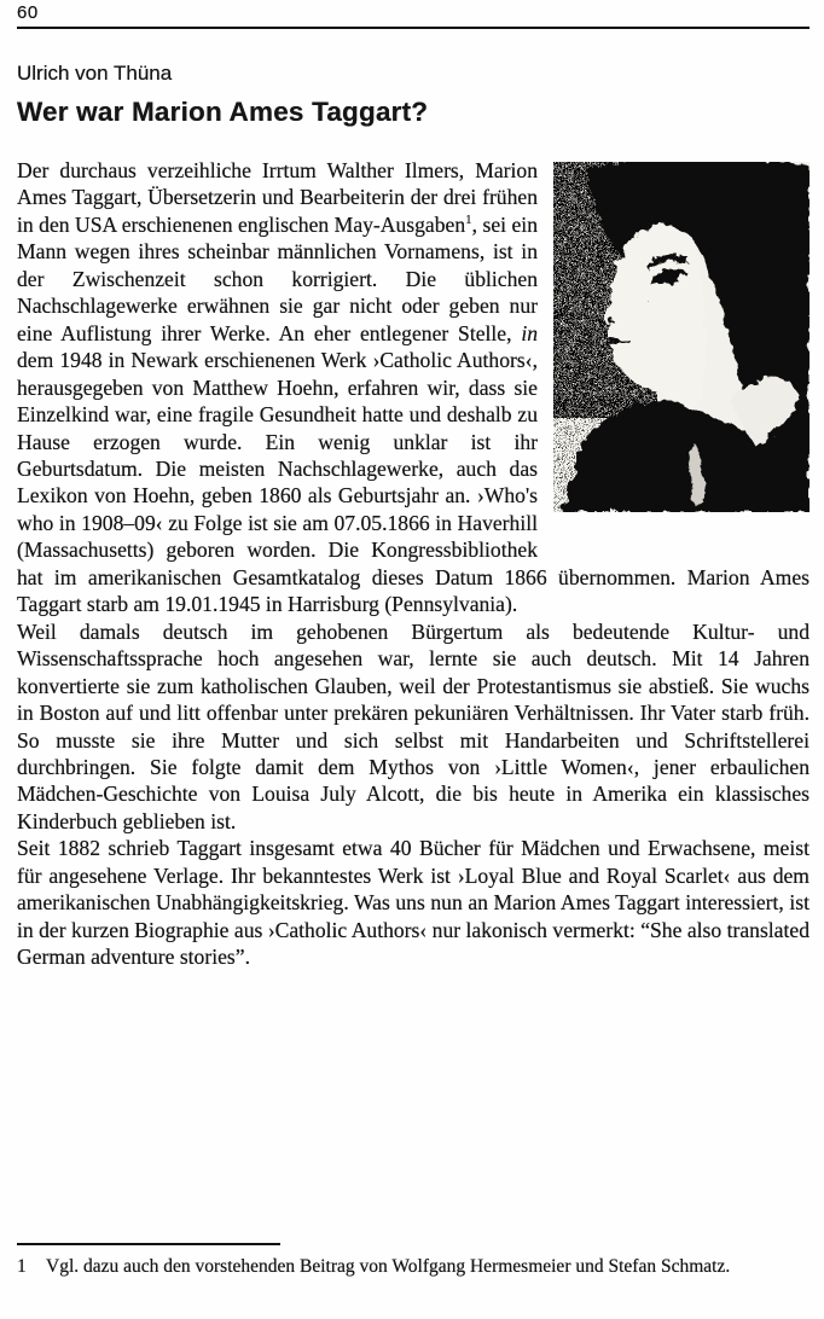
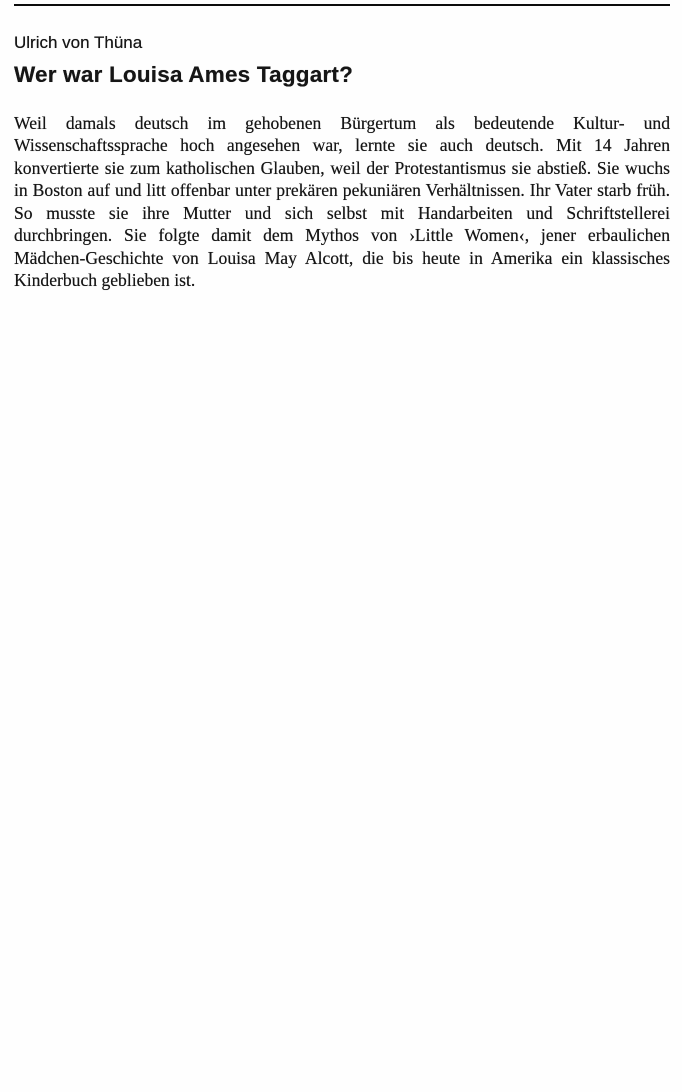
- 60
  Ulrich von Thüna
- Wer war Marion Ames Taggart?
+ Wer war Louisa Ames Taggart?
- Der durchaus verzeihliche Irrtum Walther Ilmers, Marion Ames Taggart, Übersetzerin und Bearbeiterin der drei frühen in den USA erschienenen englischen May-Ausgaben1, sei ein Mann wegen ihres scheinbar männlichen Vornamens, ist in der Zwischenzeit schon korrigiert. Die üblichen Nachschlagewerke erwähnen sie gar nicht oder geben nur eine Auflistung ihrer Werke. An eher entlegener Stelle, in dem 1948 in Newark erschienenen Werk ›Catholic Authors‹, herausgegeben von Matthew Hoehn, erfahren wir, dass sie Einzelkind war, eine fragile Gesundheit hatte und deshalb zu Hause erzogen wurde. Ein wenig unklar ist ihr Geburtsdatum. Die meisten Nachschlagewerke, auch das Lexikon von Hoehn, geben 1860 als Geburtsjahr an. ›Who's who in 1908–09‹ zu Folge ist sie am 07.05.1866 in Haverhill (Massachusetts) geboren worden. Die Kongressbibliothek hat im amerikanischen Gesamtkatalog dieses Datum 1866 übernommen. Marion Ames Taggart starb am 19.01.1945 in Harrisburg (Pennsylvania).
- Weil damals deutsch im gehobenen Bürgertum als bedeutende Kultur- und Wissenschaftssprache hoch angesehen war, lernte sie auch deutsch. Mit 14 Jahren konvertierte sie zum katholischen Glauben, weil der Protestantismus sie abstieß. Sie wuchs in Boston auf und litt offenbar unter prekären pekuniären Verhältnissen. Ihr Vater starb früh. So musste sie ihre Mutter und sich selbst mit Handarbeiten und Schriftstellerei durchbringen. Sie folgte damit dem Mythos von ›Little Women‹, jener erbaulichen Mädchen-Geschichte von Louisa July Alcott, die bis heute in Amerika ein klassisches Kinderbuch geblieben ist.
+ Weil damals deutsch im gehobenen Bürgertum als bedeutende Kultur- und Wissenschaftssprache hoch angesehen war, lernte sie auch deutsch. Mit 14 Jahren konvertierte sie zum katholischen Glauben, weil der Protestantismus sie abstieß. Sie wuchs in Boston auf und litt offenbar unter prekären pekuniären Verhältnissen. Ihr Vater starb früh. So musste sie ihre Mutter und sich selbst mit Handarbeiten und Schriftstellerei durchbringen. Sie folgte damit dem Mythos von ›Little Women‹, jener erbaulichen Mädchen-Geschichte von Louisa May Alcott, die bis heute in Amerika ein klassisches Kinderbuch geblieben ist.
- Seit 1882 schrieb Taggart insgesamt etwa 40 Bücher für Mädchen und Erwachsene, meist für angesehene Verlage. Ihr bekanntestes Werk ist ›Loyal Blue and Royal Scarlet‹ aus dem amerikanischen Unabhängigkeitskrieg. Was uns nun an Marion Ames Taggart interessiert, ist in der kurzen Biographie aus ›Catholic Authors‹ nur lakonisch vermerkt: “She also translated German adventure stories”.
- 1
- Vgl. dazu auch den vorstehenden Beitrag von Wolfgang Hermesmeier und Stefan Schmatz.
